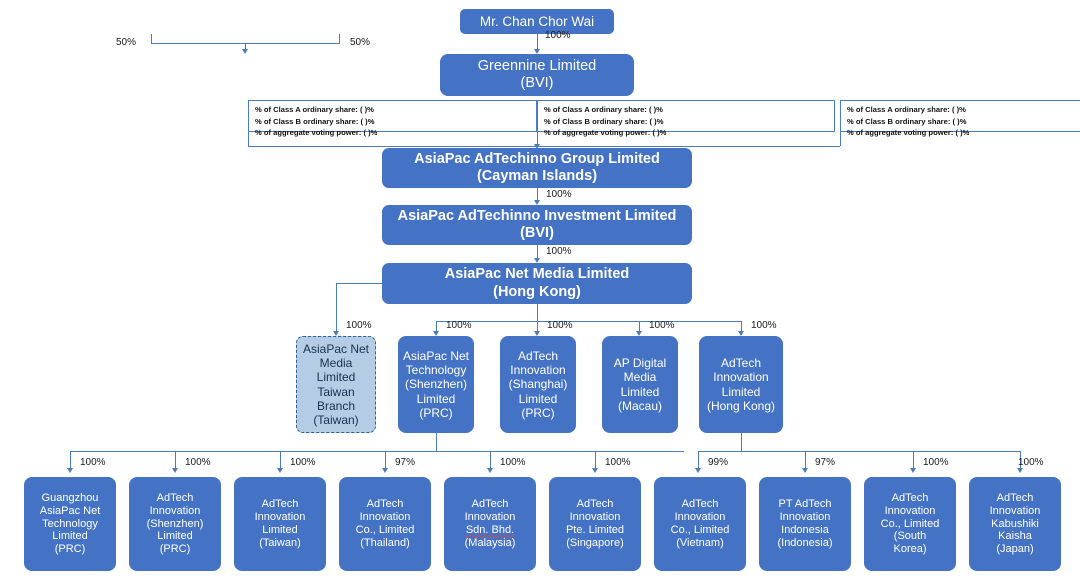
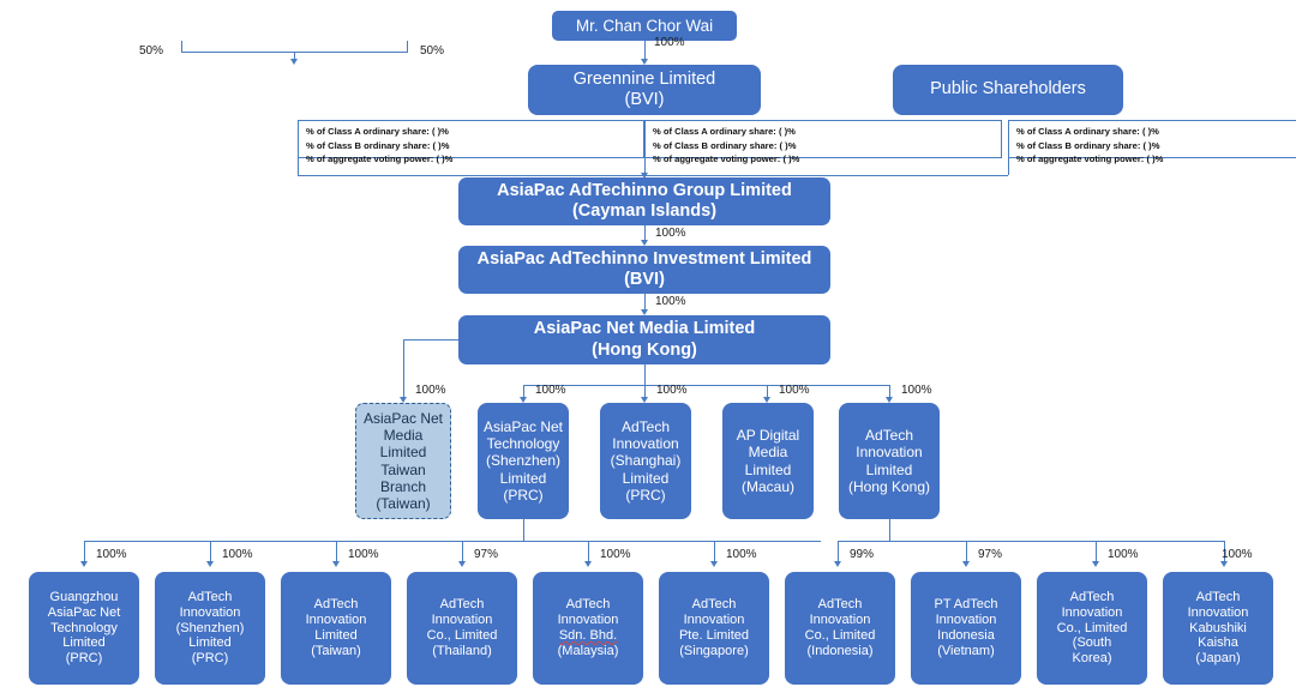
  Mr. Chan Chor Wai
  50%
  50%
  100%
  Greennine Limited
  (BVI)
+ Public Shareholders
  % of Class A ordinary share: ( )%
  % of Class B ordinary share: ( )%
  % of aggregate voting power: ( )%
  % of Class A ordinary share: ( )%
  % of Class B ordinary share: ( )%
  % of aggregate voting power: ( )%
  % of Class A ordinary share: ( )%
  % of Class B ordinary share: ( )%
  % of aggregate voting power: ( )%
  AsiaPac AdTechinno Group Limited
  (Cayman Islands)
  100%
  AsiaPac AdTechinno Investment Limited
  (BVI)
  100%
  AsiaPac Net Media Limited
  (Hong Kong)
  100%
  100%
  100%
  100%
  100%
  AsiaPac Net
  Media
  Limited
  Taiwan
  Branch
  (Taiwan)
  AsiaPac Net
  Technology
  (Shenzhen)
  Limited
  (PRC)
  AdTech
  Innovation
  (Shanghai)
  Limited
  (PRC)
  AP Digital
  Media
  Limited
  (Macau)
  AdTech
  Innovation
  Limited
  (Hong Kong)
  100%
  100%
  100%
  97%
  100%
  100%
  99%
  97%
  100%
  100%
  Guangzhou
  AsiaPac Net
  Technology
  Limited
  (PRC)
  AdTech
  Innovation
  (Shenzhen)
  Limited
  (PRC)
  AdTech
  Innovation
  Limited
  (Taiwan)
  AdTech
  Innovation
  Co., Limited
  (Thailand)
  AdTech
  Innovation
  Sdn. Bhd.
  (Malaysia)
  AdTech
  Innovation
  Pte. Limited
  (Singapore)
  AdTech
  Innovation
  Co., Limited
- (Vietnam)
+ (Indonesia)
  PT AdTech
  Innovation
  Indonesia
- (Indonesia)
+ (Vietnam)
  AdTech
  Innovation
  Co., Limited
  (South
  Korea)
  AdTech
  Innovation
  Kabushiki
  Kaisha
  (Japan)
